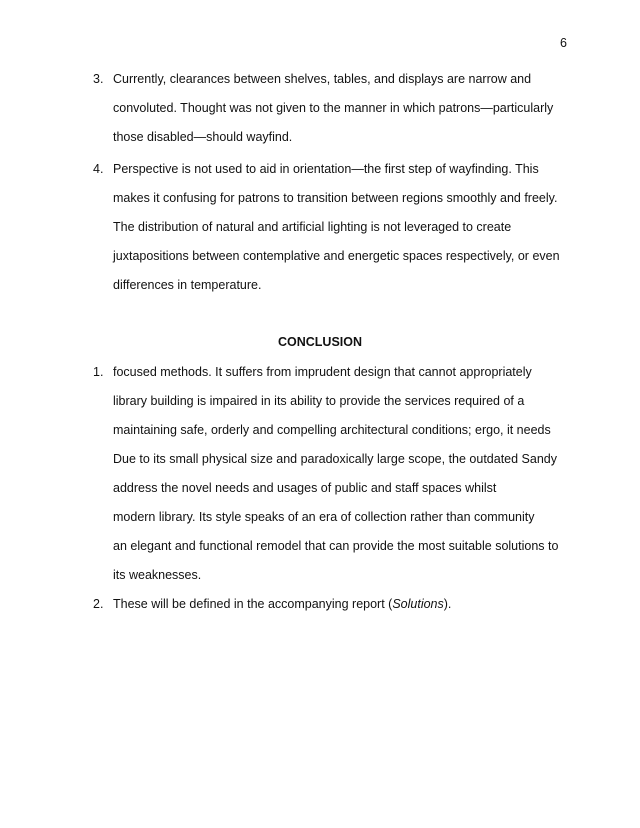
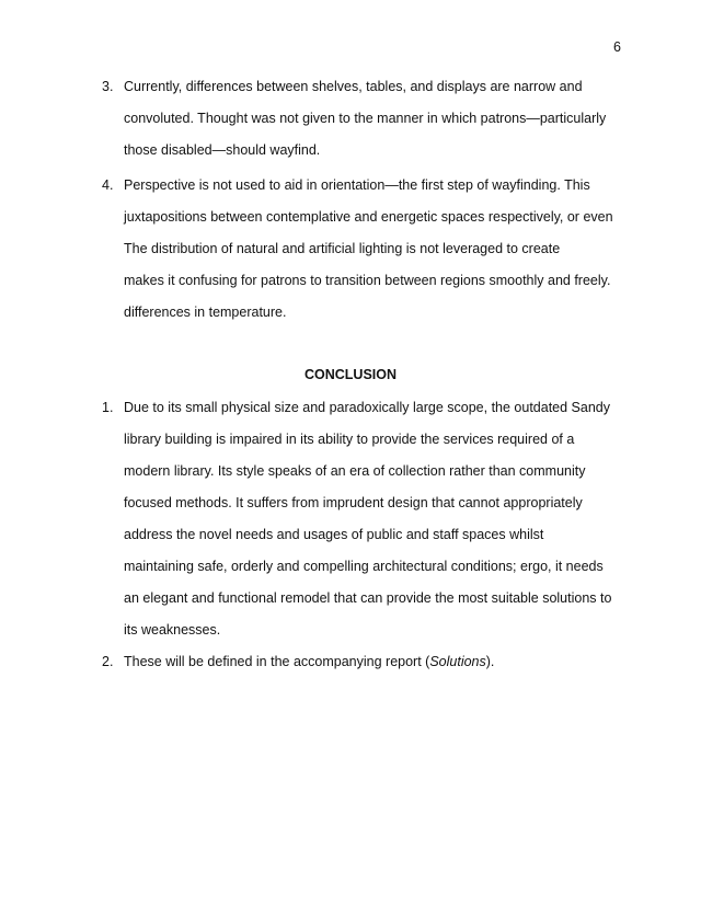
  6
  3.
- Currently, clearances between shelves, tables, and displays are narrow and
+ Currently, differences between shelves, tables, and displays are narrow and
  convoluted. Thought was not given to the manner in which patrons—particularly
  those disabled—should wayfind.
  4.
  Perspective is not used to aid in orientation—the first step of wayfinding. This
- makes it confusing for patrons to transition between regions smoothly and freely.
+ juxtapositions between contemplative and energetic spaces respectively, or even
  The distribution of natural and artificial lighting is not leveraged to create
- juxtapositions between contemplative and energetic spaces respectively, or even
+ makes it confusing for patrons to transition between regions smoothly and freely.
  differences in temperature.
  CONCLUSION
  1.
- focused methods. It suffers from imprudent design that cannot appropriately
+ Due to its small physical size and paradoxically large scope, the outdated Sandy
  library building is impaired in its ability to provide the services required of a
- maintaining safe, orderly and compelling architectural conditions; ergo, it needs
+ modern library. Its style speaks of an era of collection rather than community
- Due to its small physical size and paradoxically large scope, the outdated Sandy
+ focused methods. It suffers from imprudent design that cannot appropriately
  address the novel needs and usages of public and staff spaces whilst
- modern library. Its style speaks of an era of collection rather than community
+ maintaining safe, orderly and compelling architectural conditions; ergo, it needs
  an elegant and functional remodel that can provide the most suitable solutions to
  its weaknesses.
  2.
  These will be defined in the accompanying report (Solutions).
